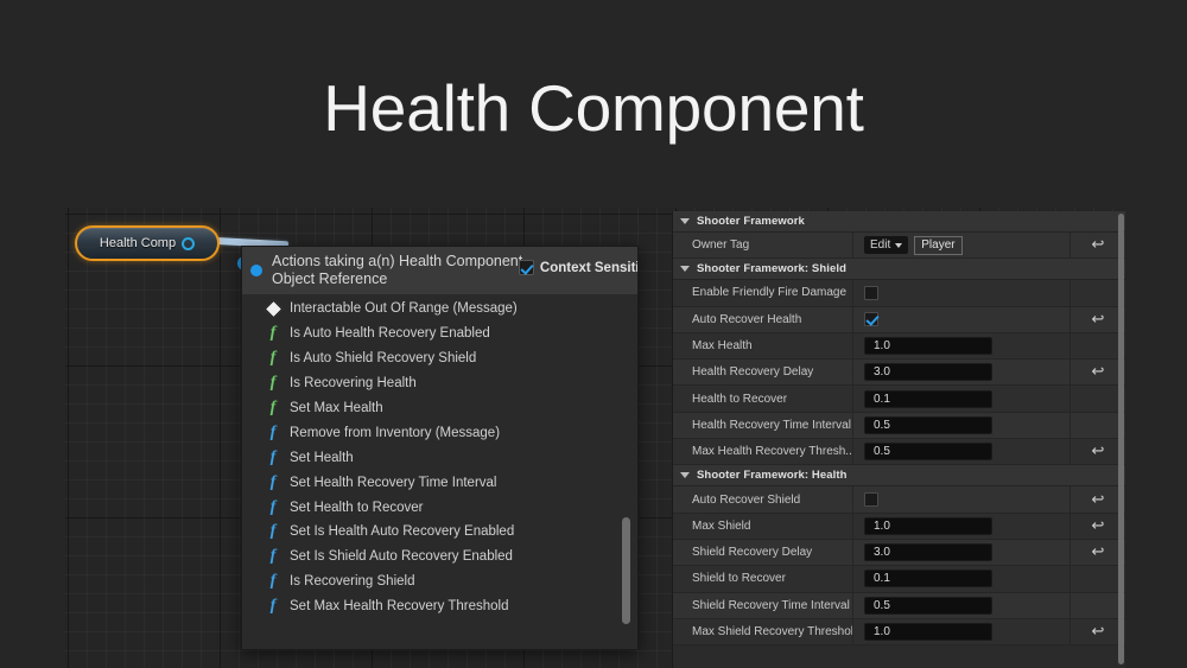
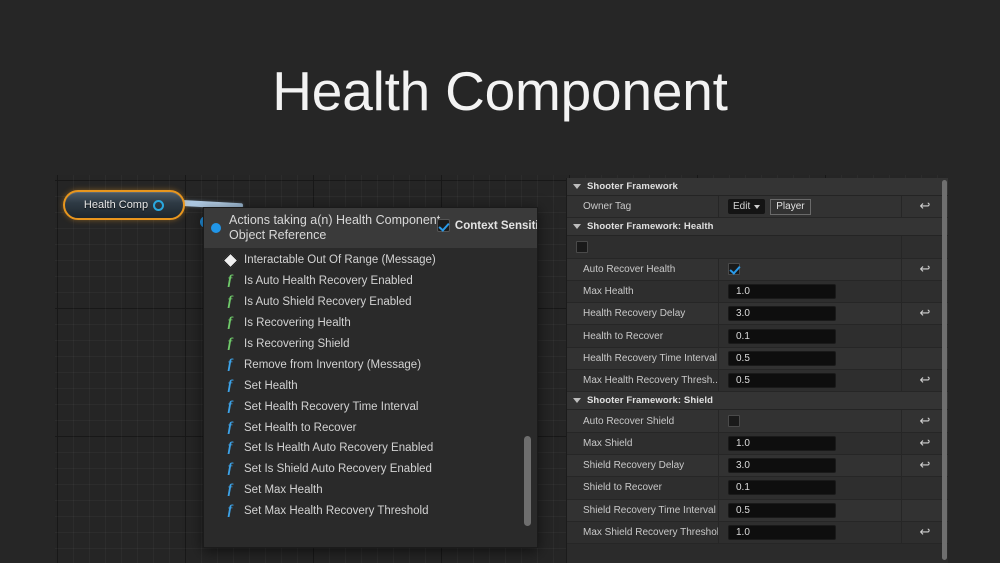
  Health Component
  Health Comp
  Actions taking a(n) Health Componen Object Reference
  Context Sensit
  Interactable Out Of Range (Message)
  f
  Is Auto Health Recovery Enabled
  f
- Is Auto Shield Recovery Shield
+ Is Auto Shield Recovery Enabled
  f
  Is Recovering Health
  f
- Set Max Health
+ Is Recovering Shield
  f
  Remove from Inventory (Message)
  f
  Set Health
  f
  Set Health Recovery Time Interval
  f
  Set Health to Recover
  f
  Set Is Health Auto Recovery Enabled
  f
  Set Is Shield Auto Recovery Enabled
  f
- Is Recovering Shield
+ Set Max Health
  f
  Set Max Health Recovery Threshold
  Shooter Framework
  Owner Tag
  Edit
  Player
  ↩
- Shooter Framework: Shield
+ Shooter Framework: Health
- Enable Friendly Fire Damage
  Auto Recover Health
  ↩
  Max Health
  1.0
  Health Recovery Delay
  3.0
  ↩
  Health to Recover
  0.1
  Health Recovery Time Interval
  0.5
  Max Health Recovery Thresh..
  0.5
  ↩
- Shooter Framework: Health
+ Shooter Framework: Shield
  Auto Recover Shield
  ↩
  Max Shield
  1.0
  ↩
  Shield Recovery Delay
  3.0
  ↩
  Shield to Recover
  0.1
  Shield Recovery Time Interval
  0.5
  Max Shield Recovery Threshol
  1.0
  ↩
